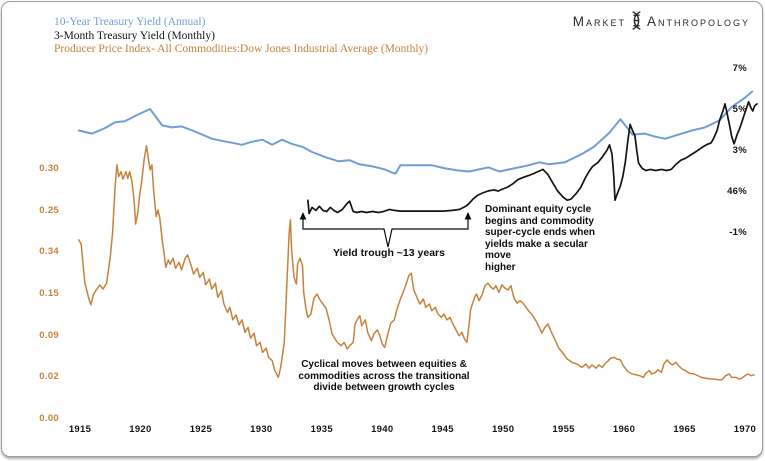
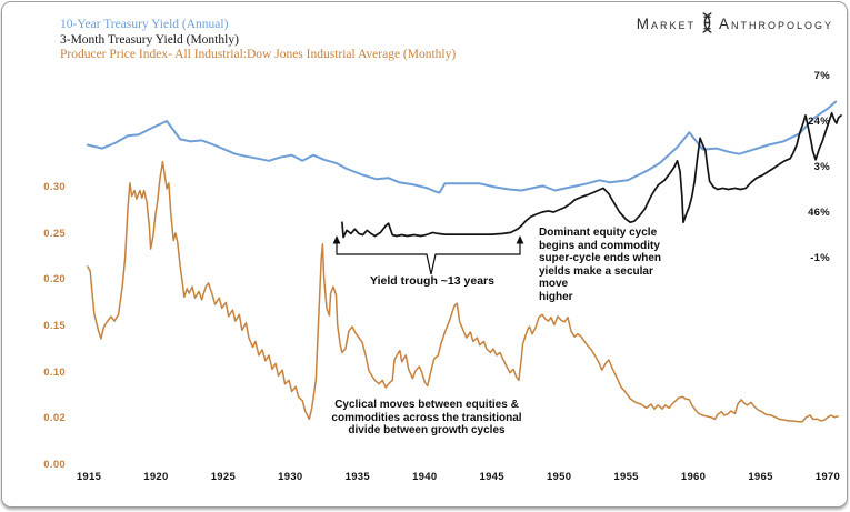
  10-Year Treasury Yield (Annual)
  3-Month Treasury Yield (Monthly)
- Producer Price Index- All Commodities:Dow Jones Industrial Average (Monthly)
+ Producer Price Index- All Industrial:Dow Jones Industrial Average (Monthly)
  Market
  Anthropology
  0.30
  0.25
- 0.34
+ 0.20
  0.15
- 0.09
+ 0.10
  0.02
  0.00
  7%
- 5%
+ 24%
  3%
  46%
  -1%
  1915
  1920
  1925
  1930
  1935
  1940
  1945
  1950
  1955
  1960
  1965
  1970
  Yield trough ~13 years
  Dominant equity cycle
  begins and commodity
  super-cycle ends when
  yields make a secular move
  higher
  Cyclical moves between equities &
  commodities across the transitional
  divide between growth cycles
